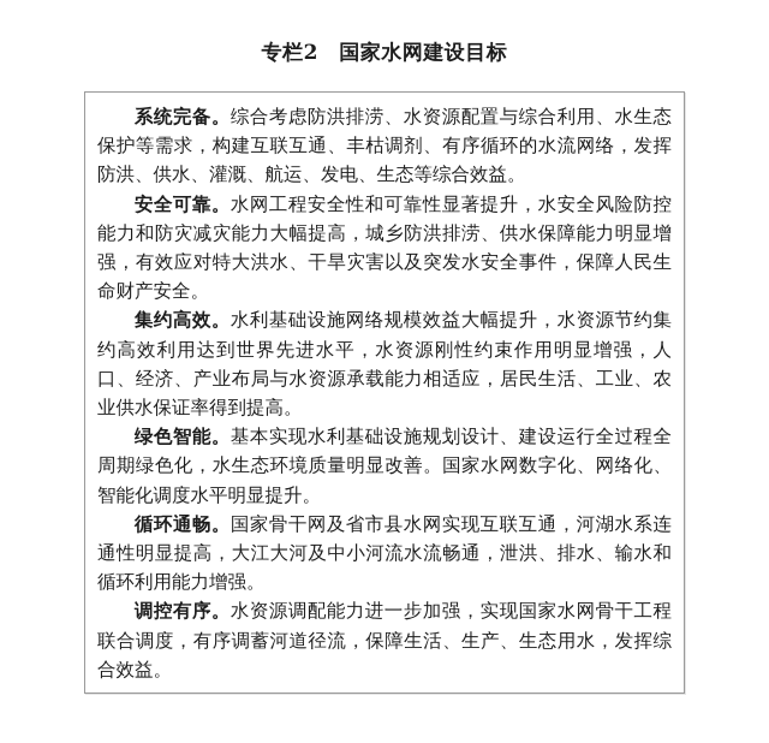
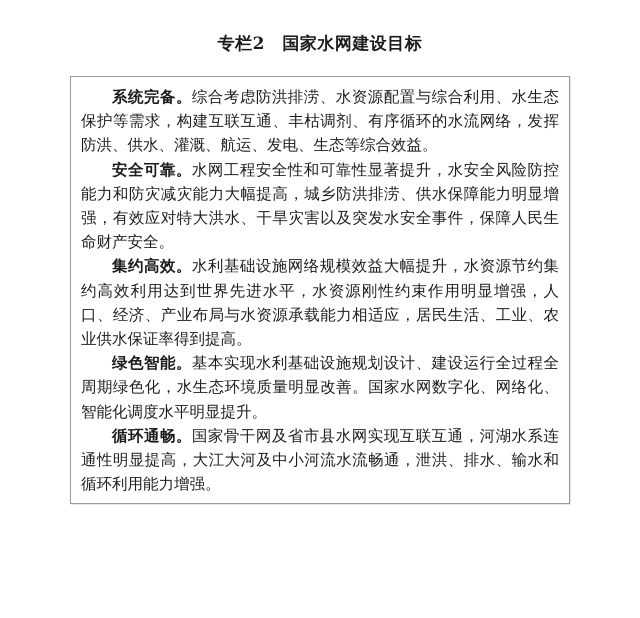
  专栏2 国家水网建设目标
  系统完备。综合考虑防洪排涝、水资源配置与综合利用、水生态保护等需求，构建互联互通、丰枯调剂、有序循环的水流网络，发挥防洪、供水、灌溉、航运、发电、生态等综合效益。
  安全可靠。水网工程安全性和可靠性显著提升，水安全风险防控能力和防灾减灾能力大幅提高，城乡防洪排涝、供水保障能力明显增强，有效应对特大洪水、干旱灾害以及突发水安全事件，保障人民生命财产安全。
  集约高效。水利基础设施网络规模效益大幅提升，水资源节约集约高效利用达到世界先进水平，水资源刚性约束作用明显增强，人口、经济、产业布局与水资源承载能力相适应，居民生活、工业、农业供水保证率得到提高。
  绿色智能。基本实现水利基础设施规划设计、建设运行全过程全周期绿色化，水生态环境质量明显改善。国家水网数字化、网络化、智能化调度水平明显提升。
  循环通畅。国家骨干网及省市县水网实现互联互通，河湖水系连通性明显提高，大江大河及中小河流水流畅通，泄洪、排水、输水和循环利用能力增强。
- 调控有序。水资源调配能力进一步加强，实现国家水网骨干工程联合调度，有序调蓄河道径流，保障生活、生产、生态用水，发挥综合效益。
